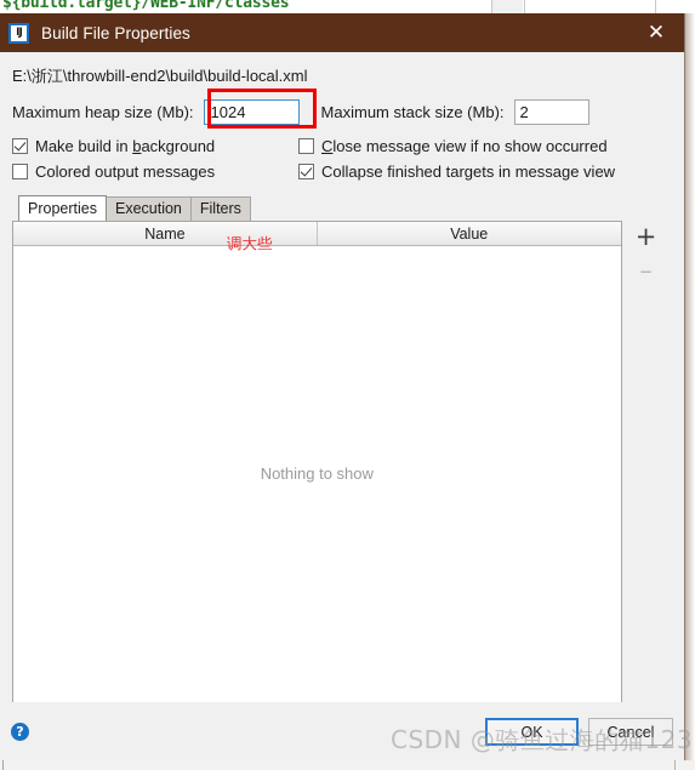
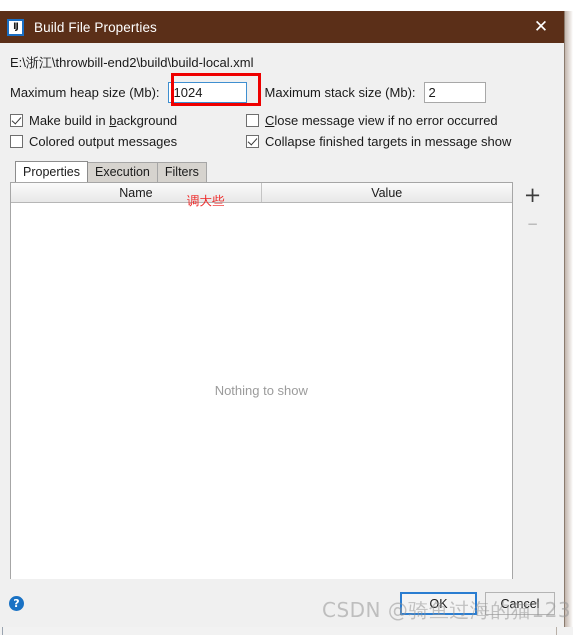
- ${build.target}/WEB-INF/classes
  IJ
  Build File Properties
  ✕
  E:\浙江\throwbill-end2\build\build-local.xml
  Maximum heap size (Mb):
  1024
  Maximum stack size (Mb):
  2
  Make build in background
- Close message view if no show occurred
+ Close message view if no error occurred
  Colored output messages
- Collapse finished targets in message view
+ Collapse finished targets in message show
  Properties
  Execution
  Filters
  Name
  Value
  Nothing to show
  调大些
  +
  –
  ?
  OK
  Cancel
  CSDN @骑鱼过海的猫123
